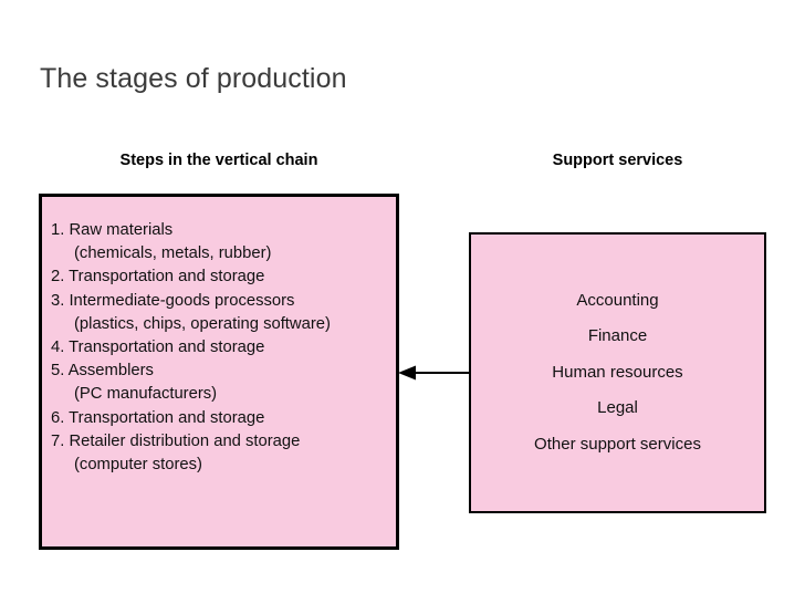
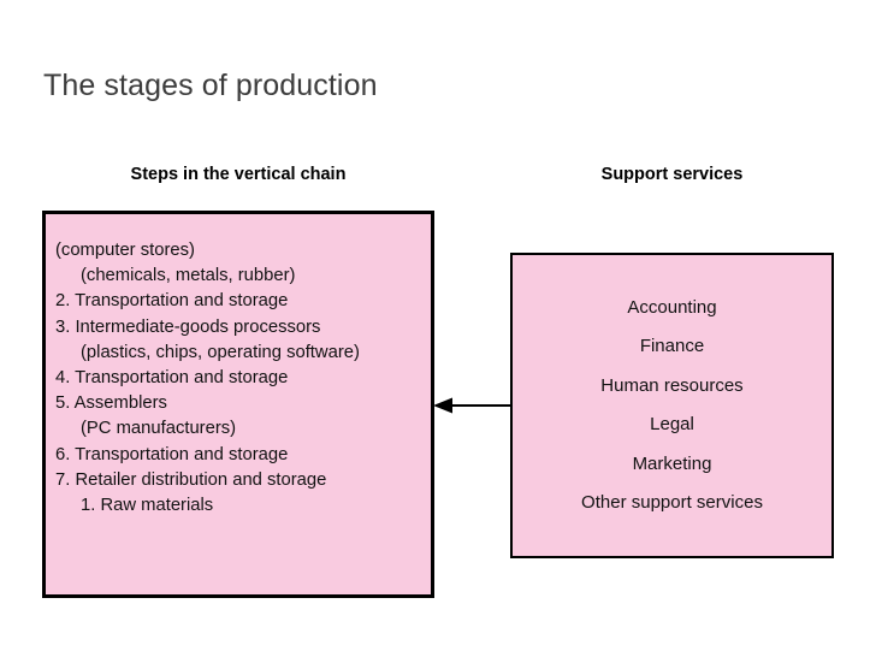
  The stages of production
  Steps in the vertical chain
  Support services
- 1. Raw materials
+ (computer stores)
  (chemicals, metals, rubber)
  2. Transportation and storage
  3. Intermediate-goods processors
  (plastics, chips, operating software)
  4. Transportation and storage
  5. Assemblers
  (PC manufacturers)
  6. Transportation and storage
  7. Retailer distribution and storage
- (computer stores)
+ 1. Raw materials
  Accounting
  Finance
  Human resources
  Legal
+ Marketing
  Other support services
